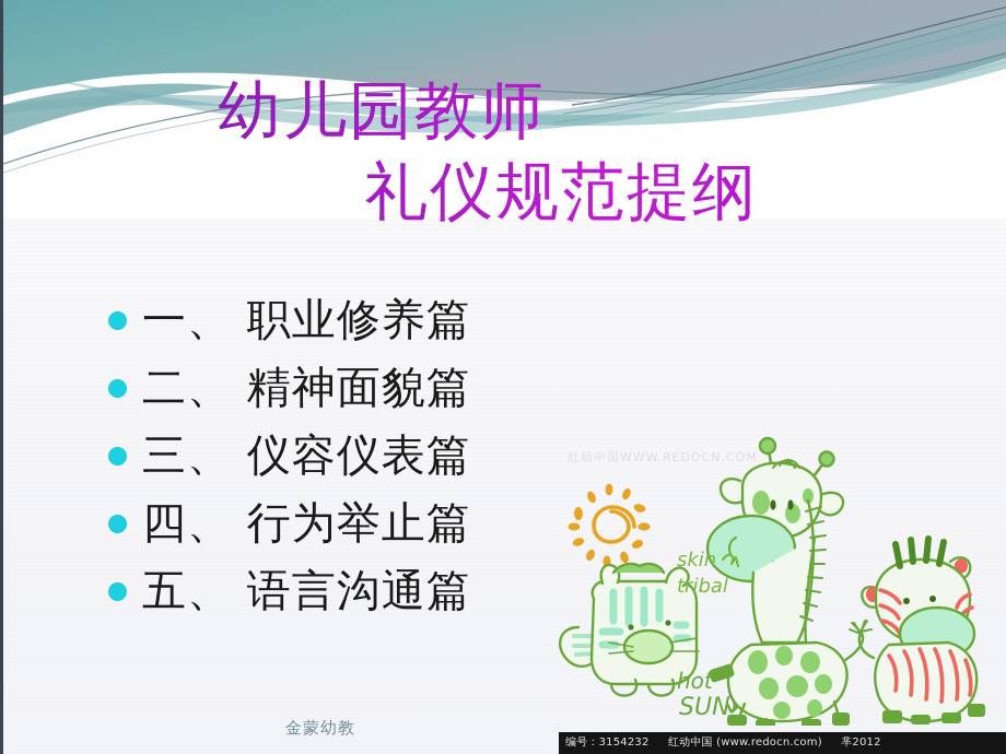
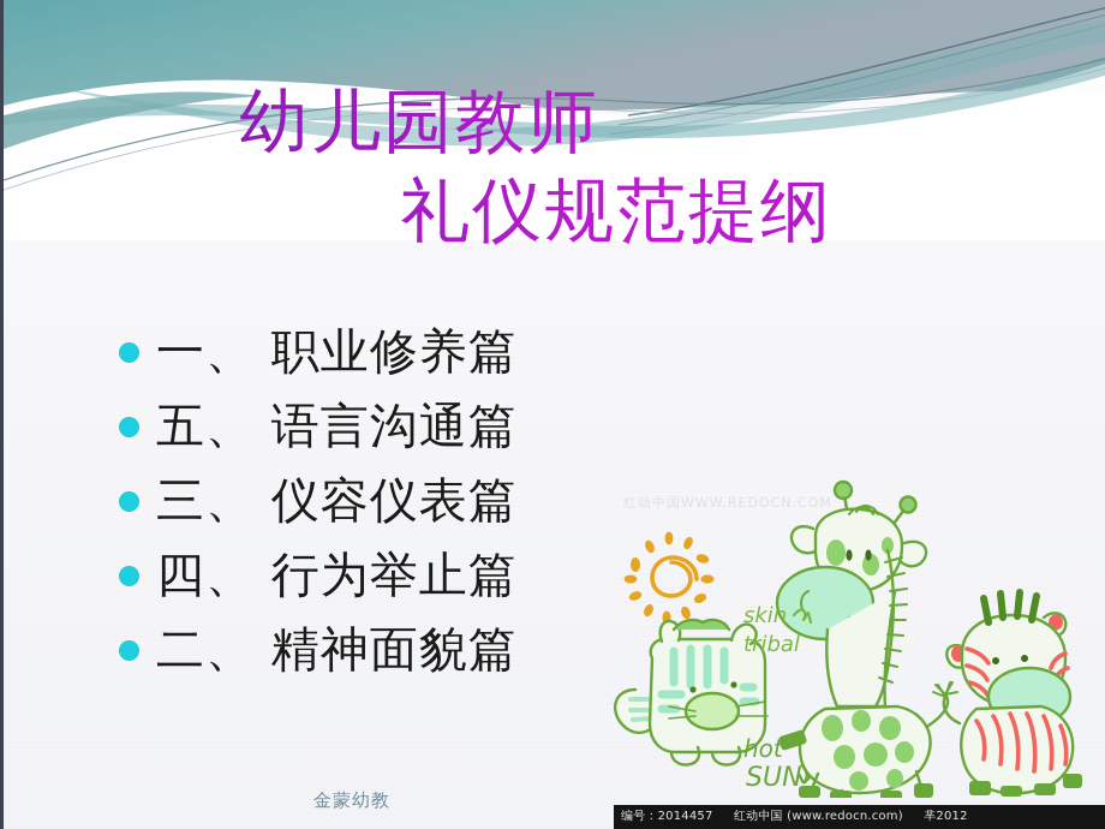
  幼儿园教师
  礼仪规范提纲
  一、 职业修养篇
- 二、 精神面貌篇
+ 五、 语言沟通篇
  三、 仪容仪表篇
  四、 行为举止篇
- 五、 语言沟通篇
+ 二、 精神面貌篇
  skin
  tribal
  hot
  SUN
  红动中国WWW.REDOCN.COM
  金蒙幼教
- 编号：3154232 红动中国 (www.redocn.com) 芈2012
+ 编号：2014457 红动中国 (www.redocn.com) 芈2012
